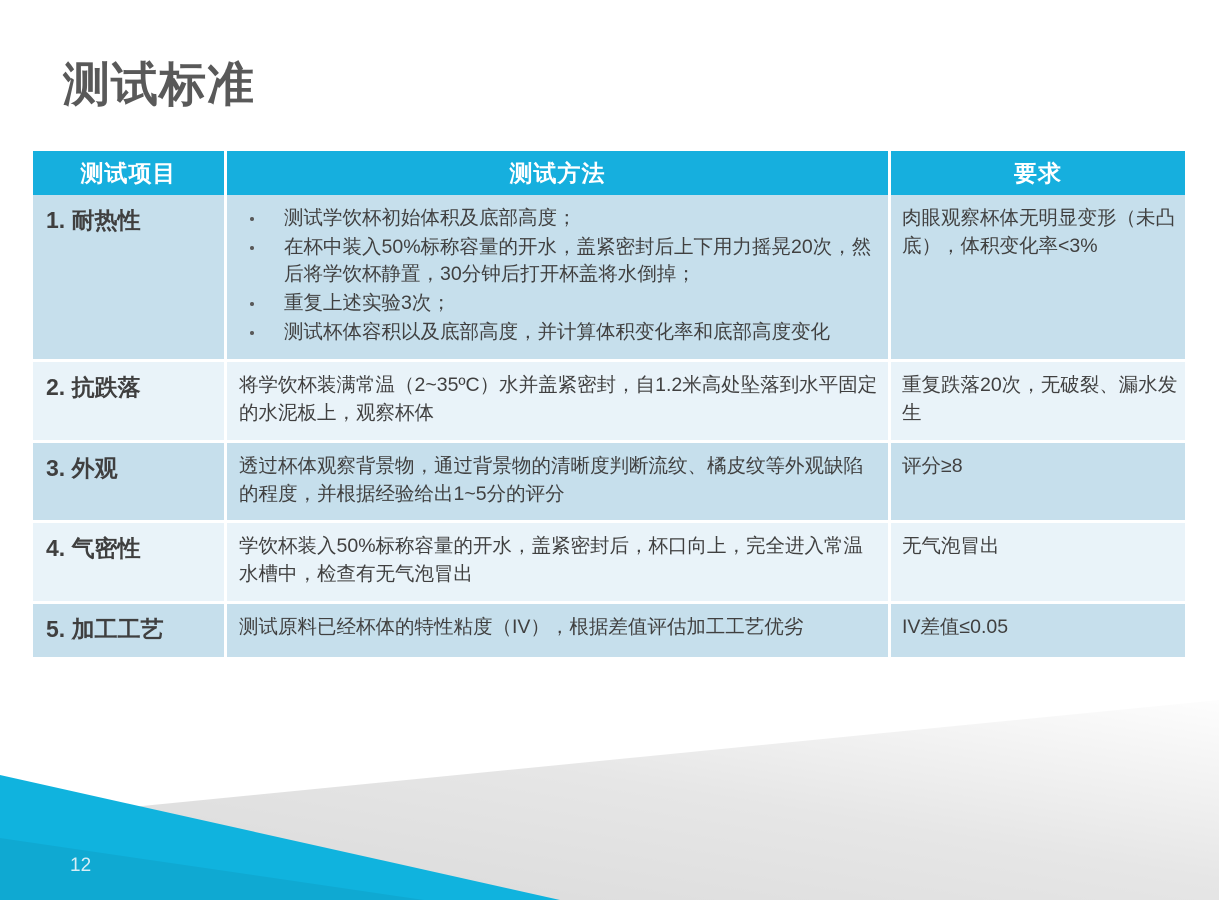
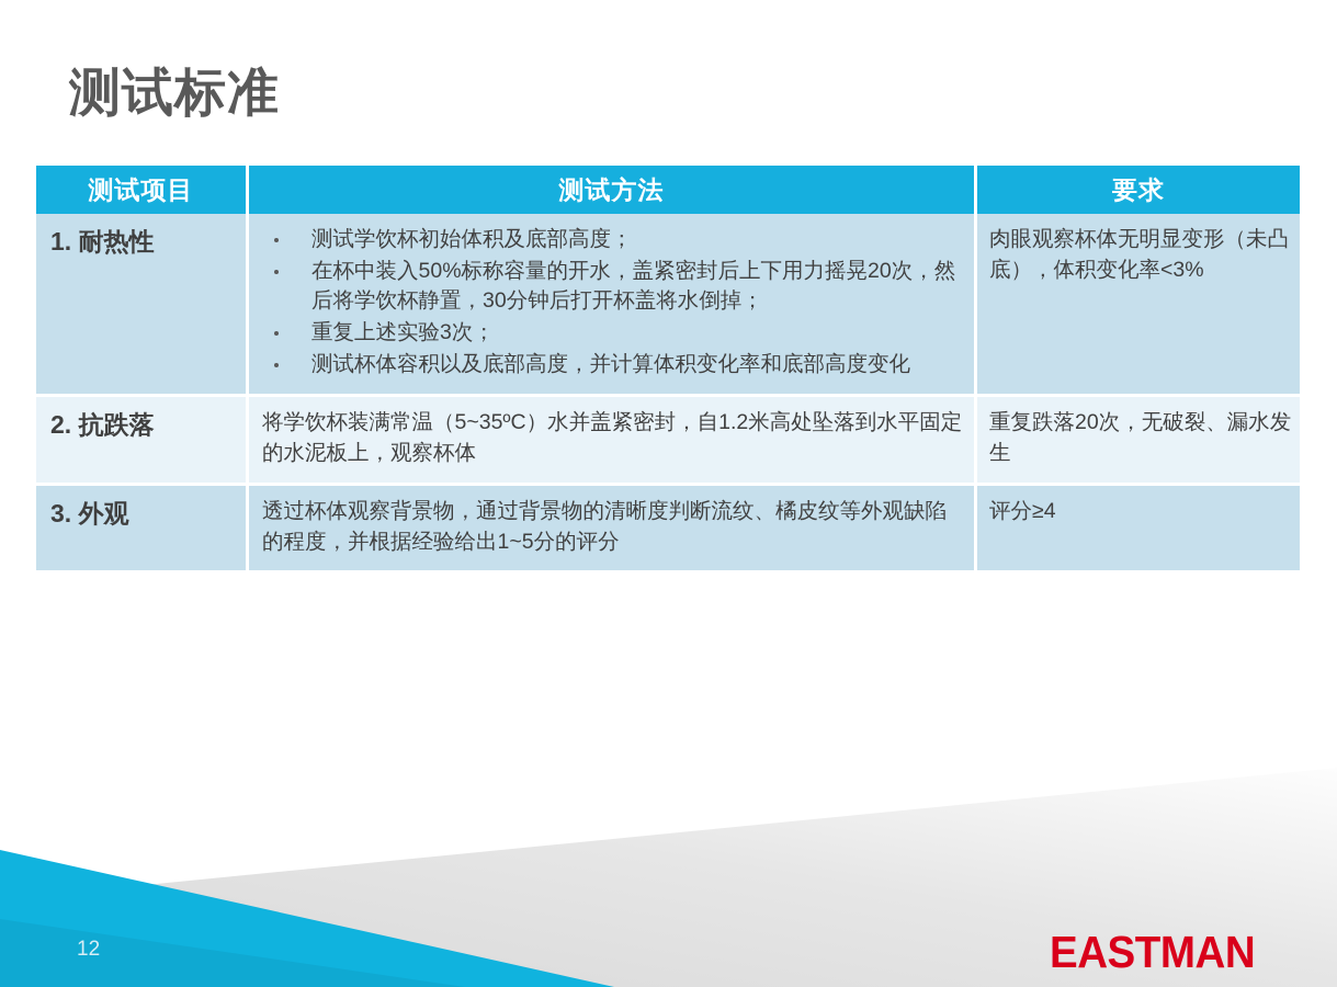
  测试标准
  测试项目	测试方法	要求
  1. 耐热性	测试学饮杯初始体积及底部高度； 在杯中装入50%标称容量的开水，盖紧密封后上下用力摇晃20次，然后将学饮杯静置，30分钟后打开杯盖将水倒掉； 重复上述实验3次； 测试杯体容积以及底部高度，并计算体积变化率和底部高度变化	肉眼观察杯体无明显变形（未凸底），体积变化率<3%
- 2. 抗跌落	将学饮杯装满常温（2~35ºC）水并盖紧密封，自1.2米高处坠落到水平固定的水泥板上，观察杯体	重复跌落20次，无破裂、漏水发生
+ 2. 抗跌落	将学饮杯装满常温（5~35ºC）水并盖紧密封，自1.2米高处坠落到水平固定的水泥板上，观察杯体	重复跌落20次，无破裂、漏水发生
- 3. 外观	透过杯体观察背景物，通过背景物的清晰度判断流纹、橘皮纹等外观缺陷的程度，并根据经验给出1~5分的评分	评分≥8
+ 3. 外观	透过杯体观察背景物，通过背景物的清晰度判断流纹、橘皮纹等外观缺陷的程度，并根据经验给出1~5分的评分	评分≥4
- 4. 气密性	学饮杯装入50%标称容量的开水，盖紧密封后，杯口向上，完全进入常温水槽中，检查有无气泡冒出	无气泡冒出
- 5. 加工工艺	测试原料已经杯体的特性粘度（IV），根据差值评估加工工艺优劣	IV差值≤0.05
  12
+ EASTMAN
